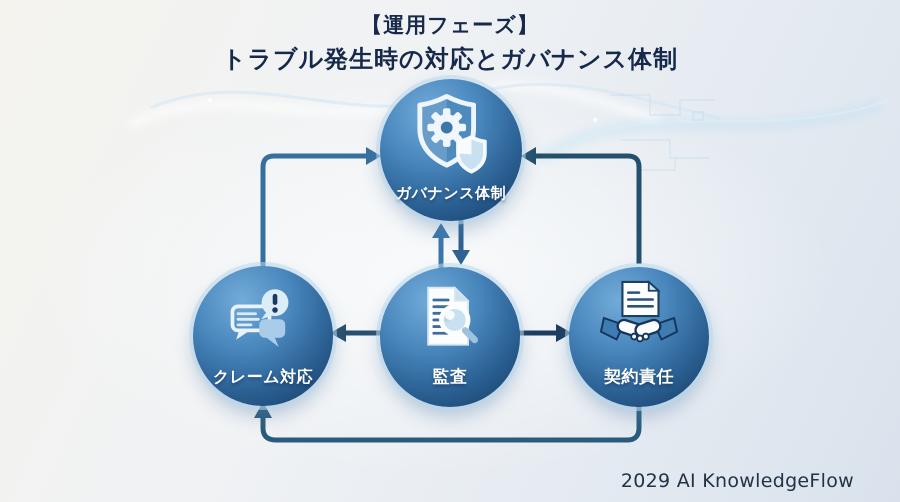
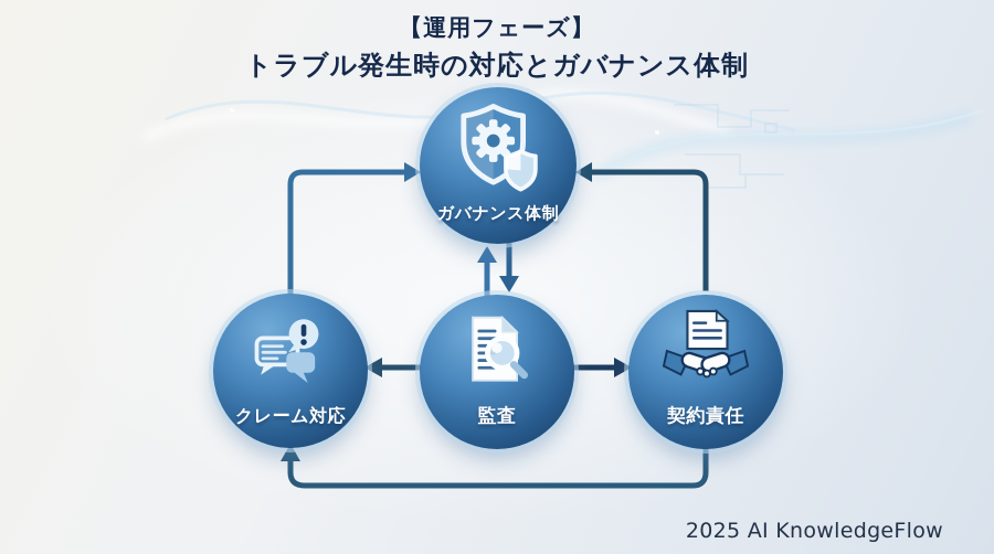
  【運用フェーズ】
  トラブル発生時の対応とガバナンス体制
  ガバナンス体制
  クレーム対応
  監査
  契約責任
- 2029 AI KnowledgeFlow
+ 2025 AI KnowledgeFlow
